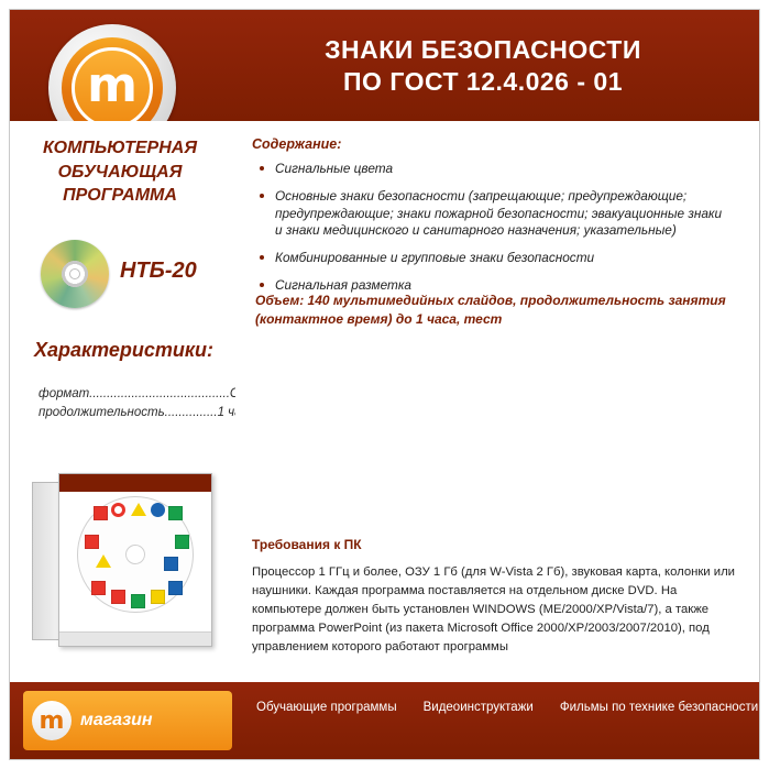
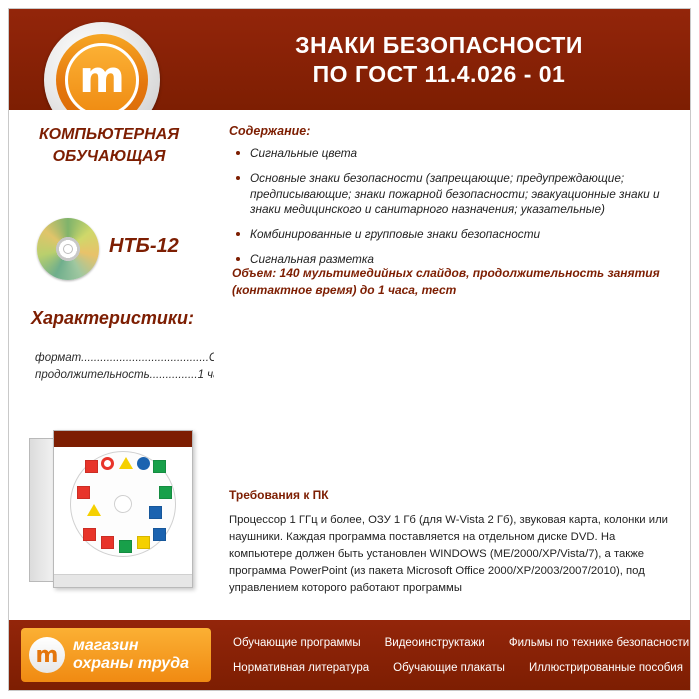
  ЗНАКИ БЕЗОПАСНОСТИ
- ПО ГОСТ 12.4.026 - 01
+ ПО ГОСТ 11.4.026 - 01
  m
  КОМПЬЮТЕРНАЯ
  ОБУЧАЮЩАЯ
- ПРОГРАММА
- НТБ-20
+ НТБ-12
  Характеристики:
  формат........................................
  продолжительность...............1 ч
  Содержание:
  Сигнальные цвета
- Основные знаки безопасности (запрещающие; предупреждающие; предупреждающие; знаки пожарной безопасности; эвакуационные знаки и знаки медицинского и санитарного назначения; указательные)
+ Основные знаки безопасности (запрещающие; предупреждающие; предписывающие; знаки пожарной безопасности; эвакуационные знаки и знаки медицинского и санитарного назначения; указательные)
  Комбинированные и групповые знаки безопасности
  Сигнальная разметка
  Объем: 140 мультимедийных слайдов, продолжительность занятия (контактное время) до 1 часа, тест
  Требования к ПК
  Процессор 1 ГГц и более, ОЗУ 1 Гб (для W-Vista 2 Гб), звуковая карта, колонки или наушники. Каждая программа поставляется на отдельном диске DVD. На компьютере должен быть установлен WINDOWS (ME/2000/XP/Vista/7), а также программа PowerPoint (из пакета Microsoft Office 2000/XP/2003/2007/2010), под управлением которого работают программы
  m
  магазин
+ охраны труда
  Обучающие программы
  Видеоинструктажи
  Фильмы по технике безопасности
+ Нормативная литература
+ Обучающие плакаты
+ Иллюстрированные пособия
